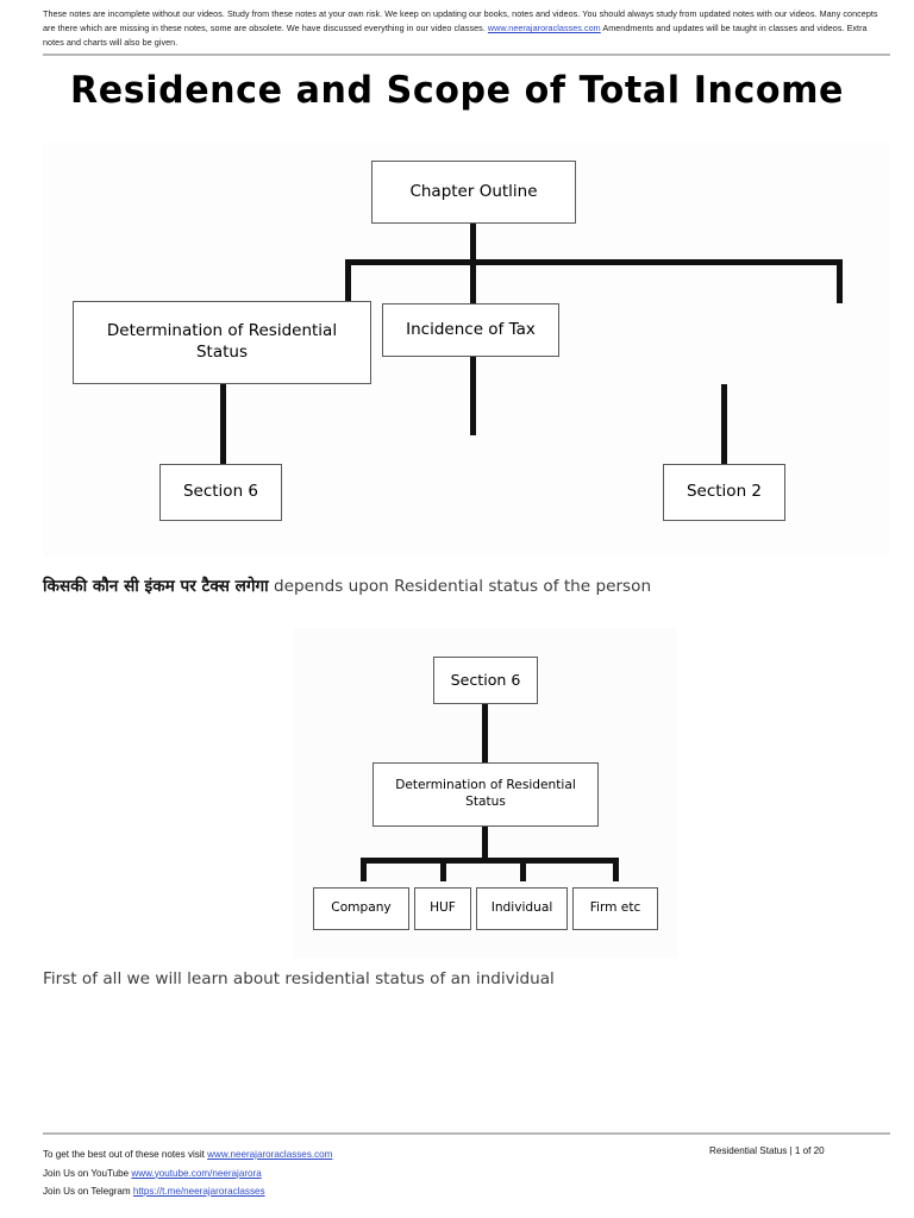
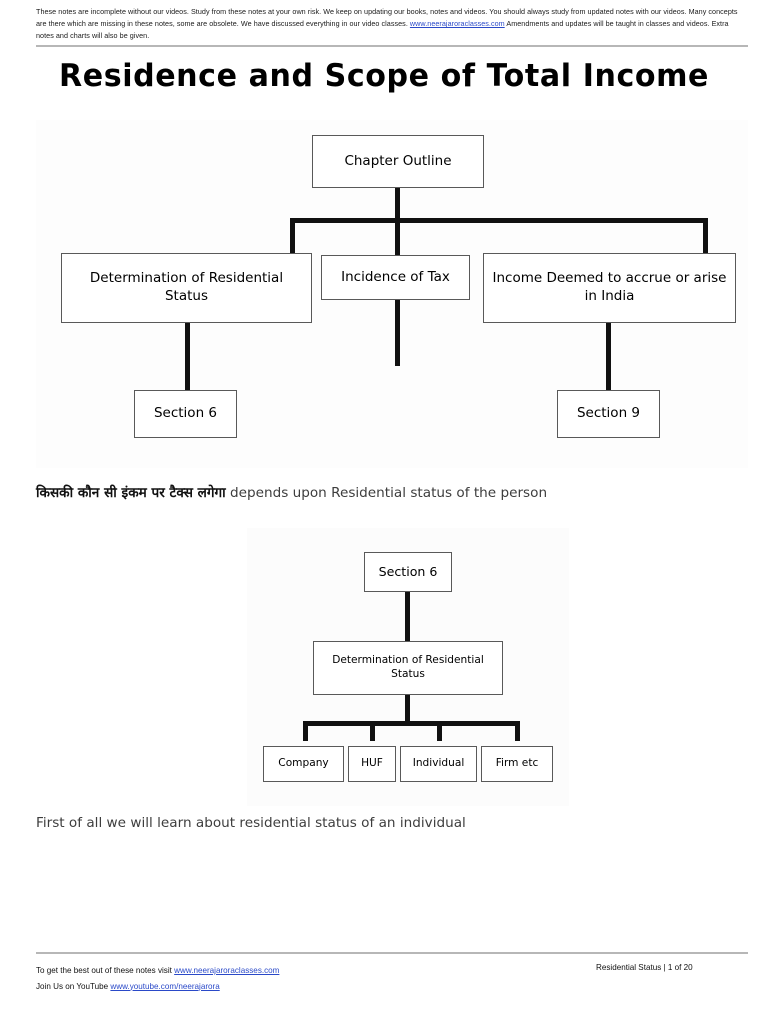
  These notes are incomplete without our videos. Study from these notes at your own risk. We keep on updating our books, notes and videos. You should always study from updated notes with our videos. Many concepts are there which are missing in these notes, some are obsolete. We have discussed everything in our video classes. www.neerajaroraclasses.com Amendments and updates will be taught in classes and videos. Extra notes and charts will also be given.
  Residence and Scope of Total Income
  Chapter Outline
  Determination of Residential Status
  Incidence of Tax
+ Income Deemed to accrue or arise in India
  Section 6
- Section 2
+ Section 9
  किसकी कौन सी इंकम पर टैक्स लगेगा depends upon Residential status of the person
  Section 6
  Determination of Residential Status
  Company
  HUF
  Individual
  Firm etc
  First of all we will learn about residential status of an individual
  To get the best out of these notes visit www.neerajaroraclasses.com
  Join Us on YouTube www.youtube.com/neerajarora
- Join Us on Telegram https://t.me/neerajaroraclasses
  Residential Status | 1 of 20
